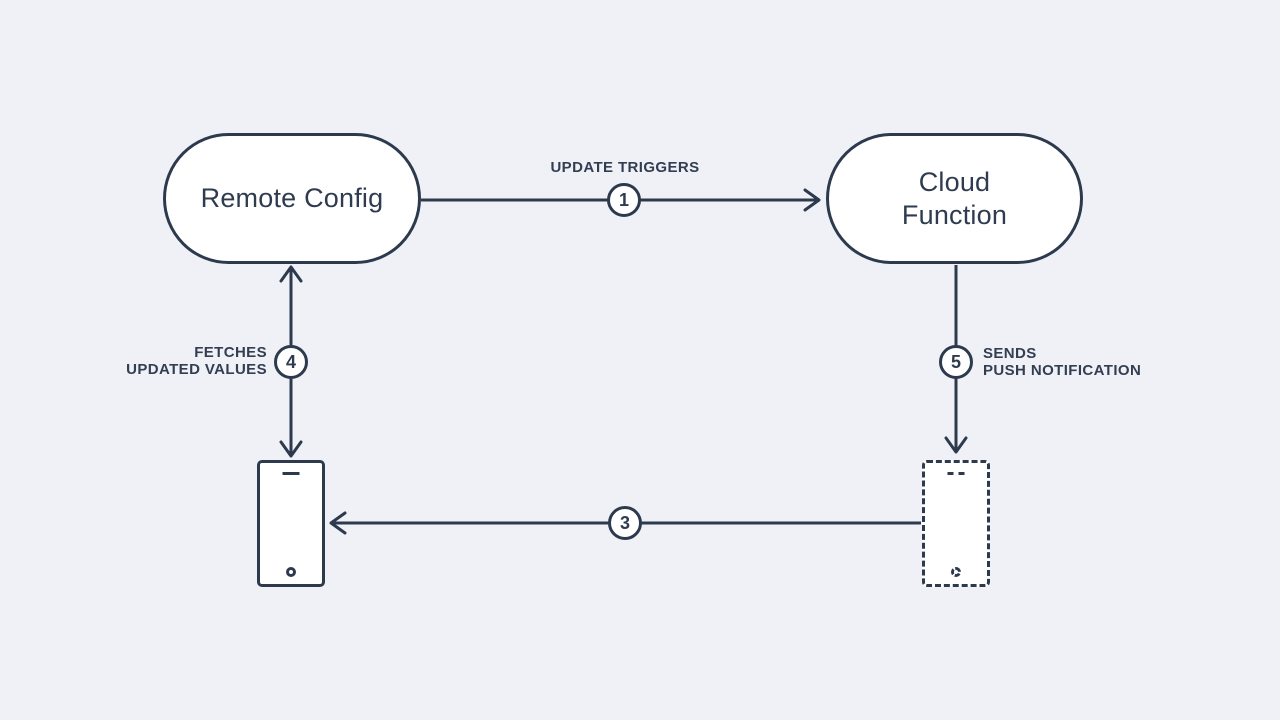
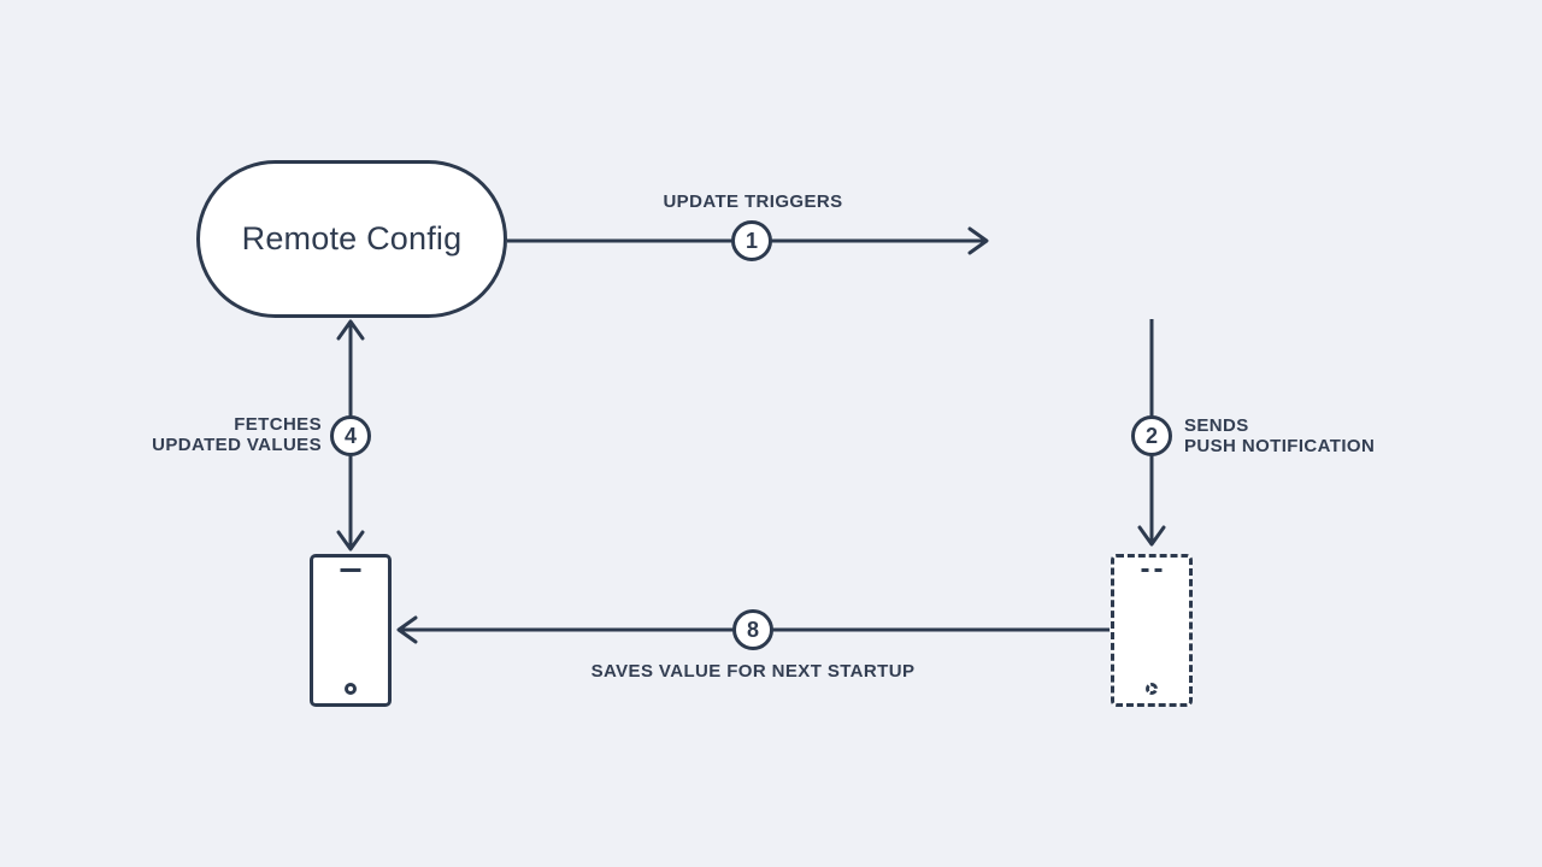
  Remote Config
- Cloud Function
  UPDATE TRIGGERS
  SENDS
  PUSH NOTIFICATION
+ SAVES VALUE FOR NEXT STARTUP
  FETCHES
  UPDATED VALUES
  1
- 5
+ 2
- 3
+ 8
  4
